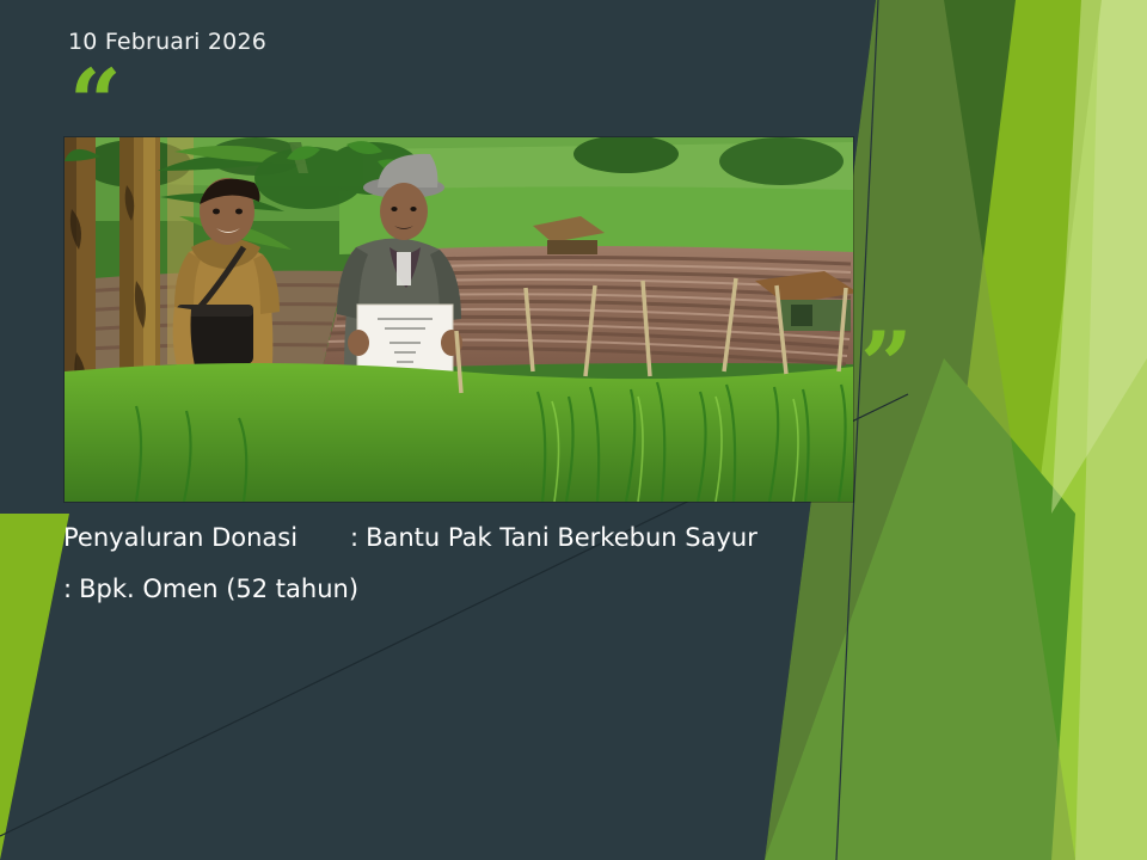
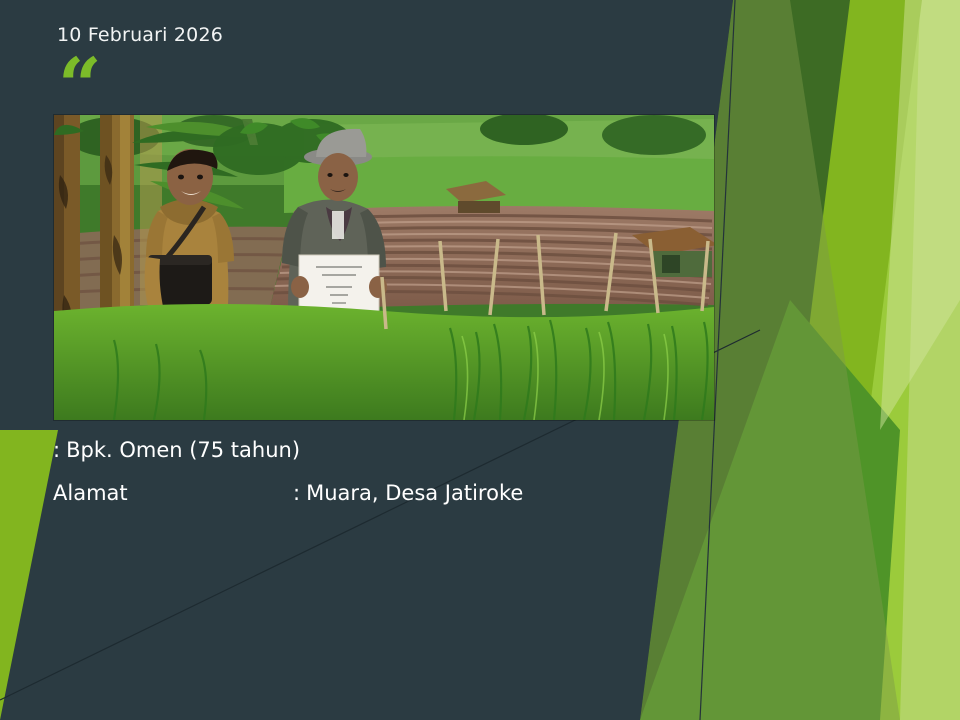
  10 Februari 2026
  “
- ”
- Penyaluran Donasi
- : Bantu Pak Tani Berkebun Sayur
- : Bpk. Omen (52 tahun)
+ : Bpk. Omen (75 tahun)
+ Alamat
+ : Muara, Desa Jatiroke
